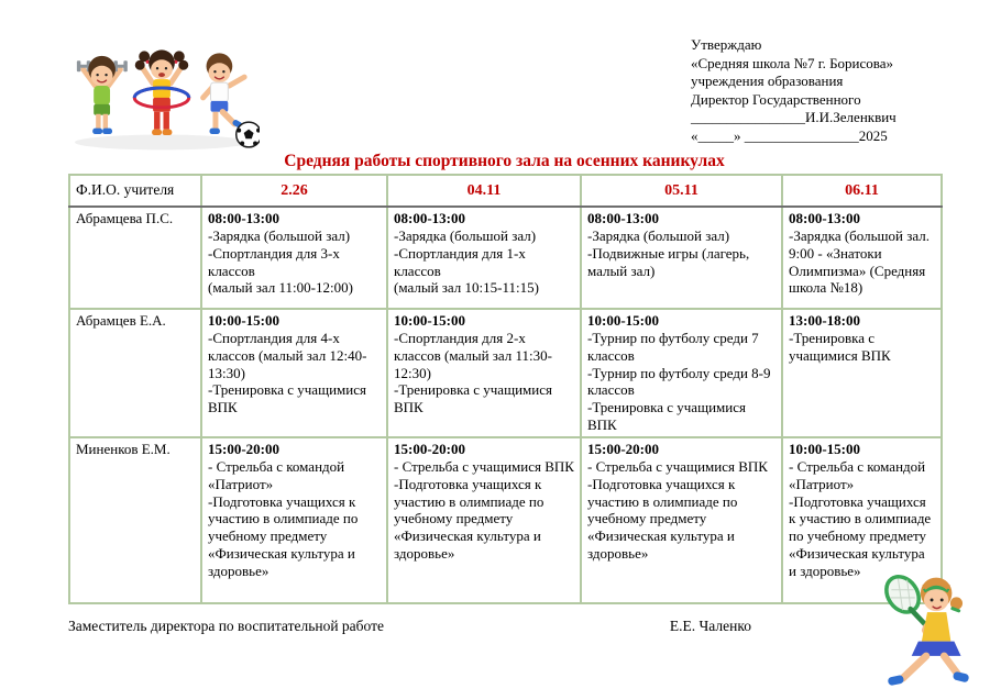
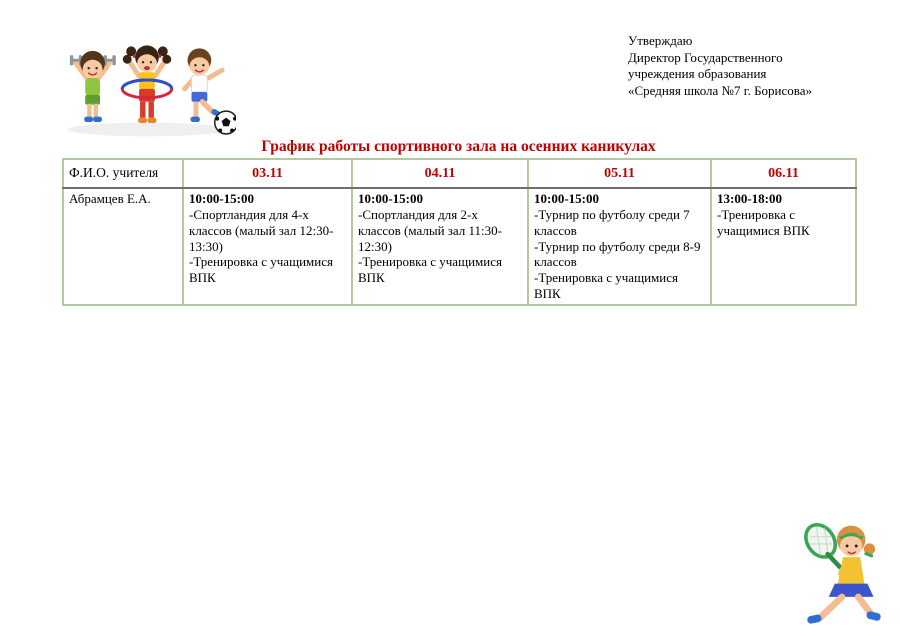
  Утверждаю
- «Средняя школа №7 г. Борисова»
+ Директор Государственного
  учреждения образования
- Директор Государственного
+ «Средняя школа №7 г. Борисова»
- ________________И.И.Зеленквич
- «_____» ________________2025
- Средняя работы спортивного зала на осенних каникулах
+ График работы спортивного зала на осенних каникулах
- Ф.И.О. учителя	2.26	04.11	05.11	06.11
+ Ф.И.О. учителя	03.11	04.11	05.11	06.11
- Абрамцева П.С.	08:00-13:00 -Зарядка (большой зал) -Спортландия для 3-х классов (малый зал 11:00-12:00)	08:00-13:00 -Зарядка (большой зал) -Спортландия для 1-х классов (малый зал 10:15-11:15)	08:00-13:00 -Зарядка (большой зал) -Подвижные игры (лагерь, малый зал)	08:00-13:00 -Зарядка (большой зал. 9:00 - «Знатоки Олимпизма» (Средняя школа №18)
- Абрамцев Е.А.	10:00-15:00 -Спортландия для 4-х классов (малый зал 12:40-13:30) -Тренировка с учащимися ВПК	10:00-15:00 -Спортландия для 2-х классов (малый зал 11:30-12:30) -Тренировка с учащимися ВПК	10:00-15:00 -Турнир по футболу среди 7 классов -Турнир по футболу среди 8-9 классов -Тренировка с учащимися ВПК	13:00-18:00 -Тренировка с учащимися ВПК
+ Абрамцев Е.А.	10:00-15:00 -Спортландия для 4-х классов (малый зал 12:30-13:30) -Тренировка с учащимися ВПК	10:00-15:00 -Спортландия для 2-х классов (малый зал 11:30-12:30) -Тренировка с учащимися ВПК	10:00-15:00 -Турнир по футболу среди 7 классов -Турнир по футболу среди 8-9 классов -Тренировка с учащимися ВПК	13:00-18:00 -Тренировка с учащимися ВПК
- Миненков Е.М.	15:00-20:00 - Стрельба с командой «Патриот» -Подготовка учащихся к участию в олимпиаде по учебному предмету «Физическая культура и здоровье»	15:00-20:00 - Стрельба с учащимися ВПК -Подготовка учащихся к участию в олимпиаде по учебному предмету «Физическая культура и здоровье»	15:00-20:00 - Стрельба с учащимися ВПК -Подготовка учащихся к участию в олимпиаде по учебному предмету «Физическая культура и здоровье»	10:00-15:00 - Стрельба с командой «Патриот» -Подготовка учащихся к участию в олимпиаде по учебному предмету «Физическая культура и здоровье»
- Заместитель директора по воспитательной работе
- Е.Е. Чаленко
